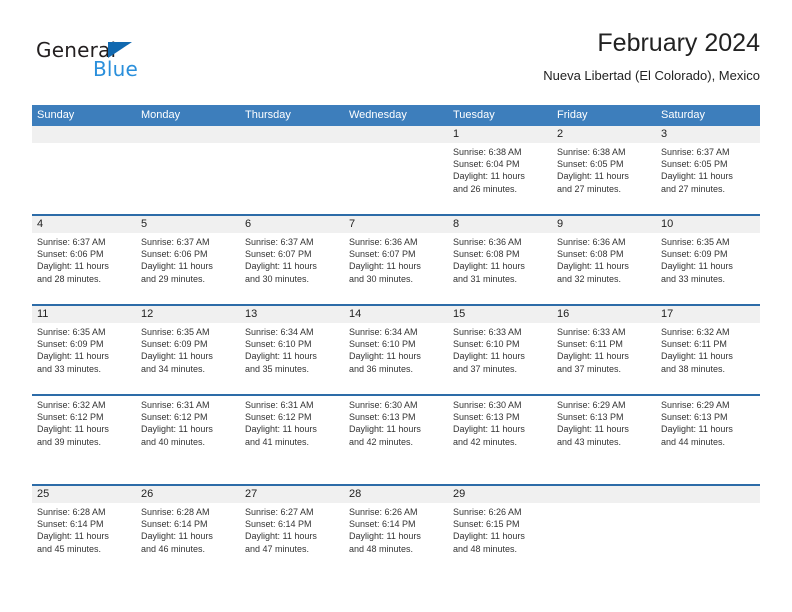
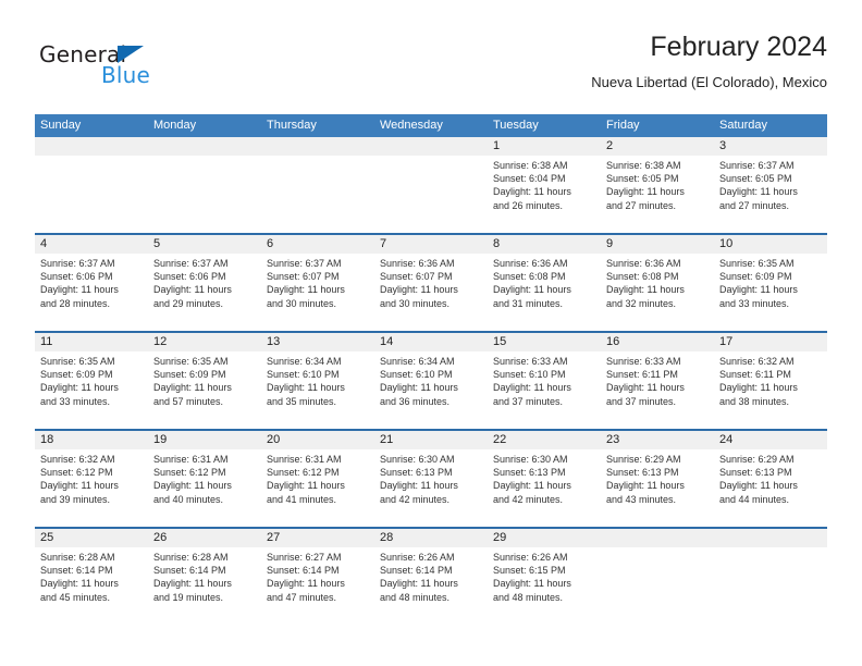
  General
  Blue
  February 2024
  Nueva Libertad (El Colorado), Mexico
  Sunday
  Monday
  Thursday
  Wednesday
  Tuesday
  Friday
  Saturday
  1
  2
  3
  Sunrise: 6:38 AM
  Sunset: 6:04 PM
  Daylight: 11 hours
  and 26 minutes.
  Sunrise: 6:38 AM
  Sunset: 6:05 PM
  Daylight: 11 hours
  and 27 minutes.
  Sunrise: 6:37 AM
  Sunset: 6:05 PM
  Daylight: 11 hours
  and 27 minutes.
  4
  5
  6
  7
  8
  9
  10
  Sunrise: 6:37 AM
  Sunset: 6:06 PM
  Daylight: 11 hours
  and 28 minutes.
  Sunrise: 6:37 AM
  Sunset: 6:06 PM
  Daylight: 11 hours
  and 29 minutes.
  Sunrise: 6:37 AM
  Sunset: 6:07 PM
  Daylight: 11 hours
  and 30 minutes.
  Sunrise: 6:36 AM
  Sunset: 6:07 PM
  Daylight: 11 hours
  and 30 minutes.
  Sunrise: 6:36 AM
  Sunset: 6:08 PM
  Daylight: 11 hours
  and 31 minutes.
  Sunrise: 6:36 AM
  Sunset: 6:08 PM
  Daylight: 11 hours
  and 32 minutes.
  Sunrise: 6:35 AM
  Sunset: 6:09 PM
  Daylight: 11 hours
  and 33 minutes.
  11
  12
  13
  14
  15
  16
  17
  Sunrise: 6:35 AM
  Sunset: 6:09 PM
  Daylight: 11 hours
  and 33 minutes.
  Sunrise: 6:35 AM
  Sunset: 6:09 PM
  Daylight: 11 hours
- and 34 minutes.
+ and 57 minutes.
  Sunrise: 6:34 AM
  Sunset: 6:10 PM
  Daylight: 11 hours
  and 35 minutes.
  Sunrise: 6:34 AM
  Sunset: 6:10 PM
  Daylight: 11 hours
  and 36 minutes.
  Sunrise: 6:33 AM
  Sunset: 6:10 PM
  Daylight: 11 hours
  and 37 minutes.
  Sunrise: 6:33 AM
  Sunset: 6:11 PM
  Daylight: 11 hours
  and 37 minutes.
  Sunrise: 6:32 AM
  Sunset: 6:11 PM
  Daylight: 11 hours
  and 38 minutes.
+ 18
+ 19
+ 20
+ 21
+ 22
+ 23
+ 24
  Sunrise: 6:32 AM
  Sunset: 6:12 PM
  Daylight: 11 hours
  and 39 minutes.
  Sunrise: 6:31 AM
  Sunset: 6:12 PM
  Daylight: 11 hours
  and 40 minutes.
  Sunrise: 6:31 AM
  Sunset: 6:12 PM
  Daylight: 11 hours
  and 41 minutes.
  Sunrise: 6:30 AM
  Sunset: 6:13 PM
  Daylight: 11 hours
  and 42 minutes.
  Sunrise: 6:30 AM
  Sunset: 6:13 PM
  Daylight: 11 hours
  and 42 minutes.
  Sunrise: 6:29 AM
  Sunset: 6:13 PM
  Daylight: 11 hours
  and 43 minutes.
  Sunrise: 6:29 AM
  Sunset: 6:13 PM
  Daylight: 11 hours
  and 44 minutes.
  25
  26
  27
  28
  29
  Sunrise: 6:28 AM
  Sunset: 6:14 PM
  Daylight: 11 hours
  and 45 minutes.
  Sunrise: 6:28 AM
  Sunset: 6:14 PM
  Daylight: 11 hours
- and 46 minutes.
+ and 19 minutes.
  Sunrise: 6:27 AM
  Sunset: 6:14 PM
  Daylight: 11 hours
  and 47 minutes.
  Sunrise: 6:26 AM
  Sunset: 6:14 PM
  Daylight: 11 hours
  and 48 minutes.
  Sunrise: 6:26 AM
  Sunset: 6:15 PM
  Daylight: 11 hours
  and 48 minutes.
